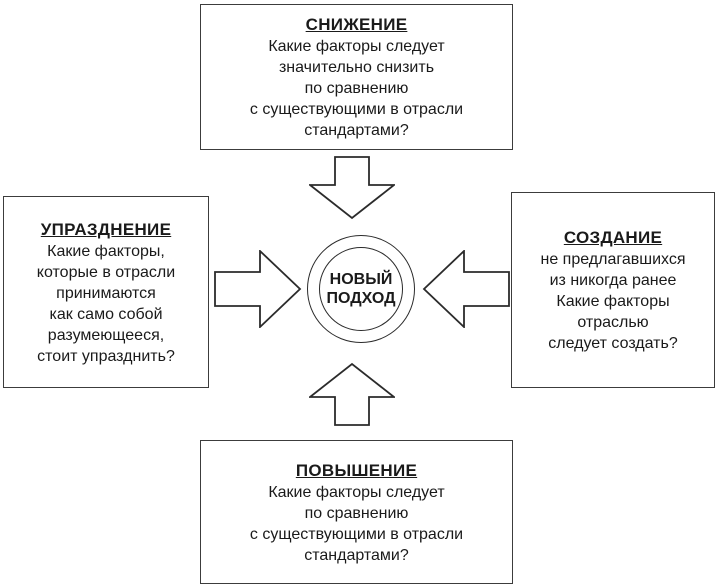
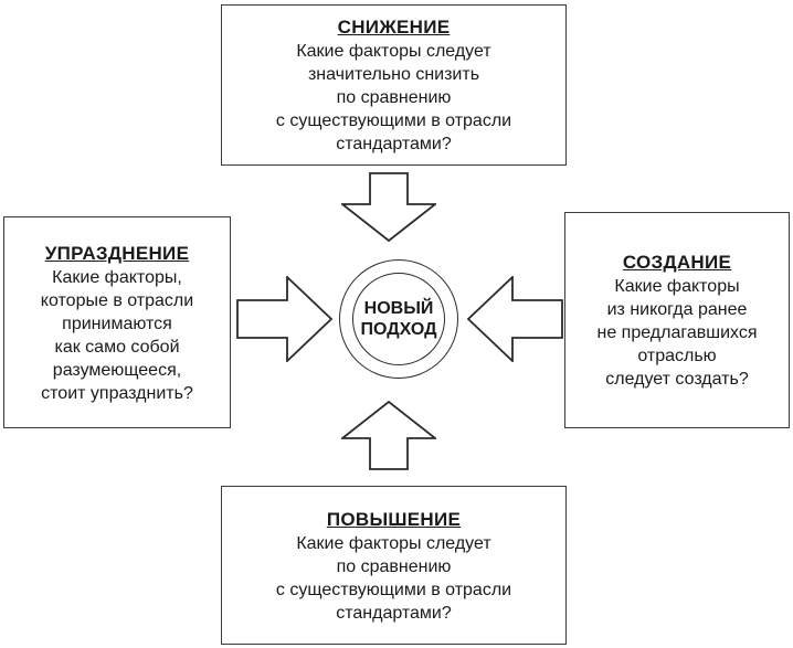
  СНИЖЕНИЕ
  Какие факторы следует
  значительно снизить
  по сравнению
  с существующими в отрасли
  стандартами?
  УПРАЗДНЕНИЕ
  Какие факторы,
  которые в отрасли
  принимаются
  как само собой
  разумеющееся,
  стоит упразднить?
  СОЗДАНИЕ
- не предлагавшихся
+ Какие факторы
  из никогда ранее
- Какие факторы
+ не предлагавшихся
  отраслью
  следует создать?
  ПОВЫШЕНИЕ
  Какие факторы следует
  по сравнению
  с существующими в отрасли
  стандартами?
  НОВЫЙ
  ПОДХОД
